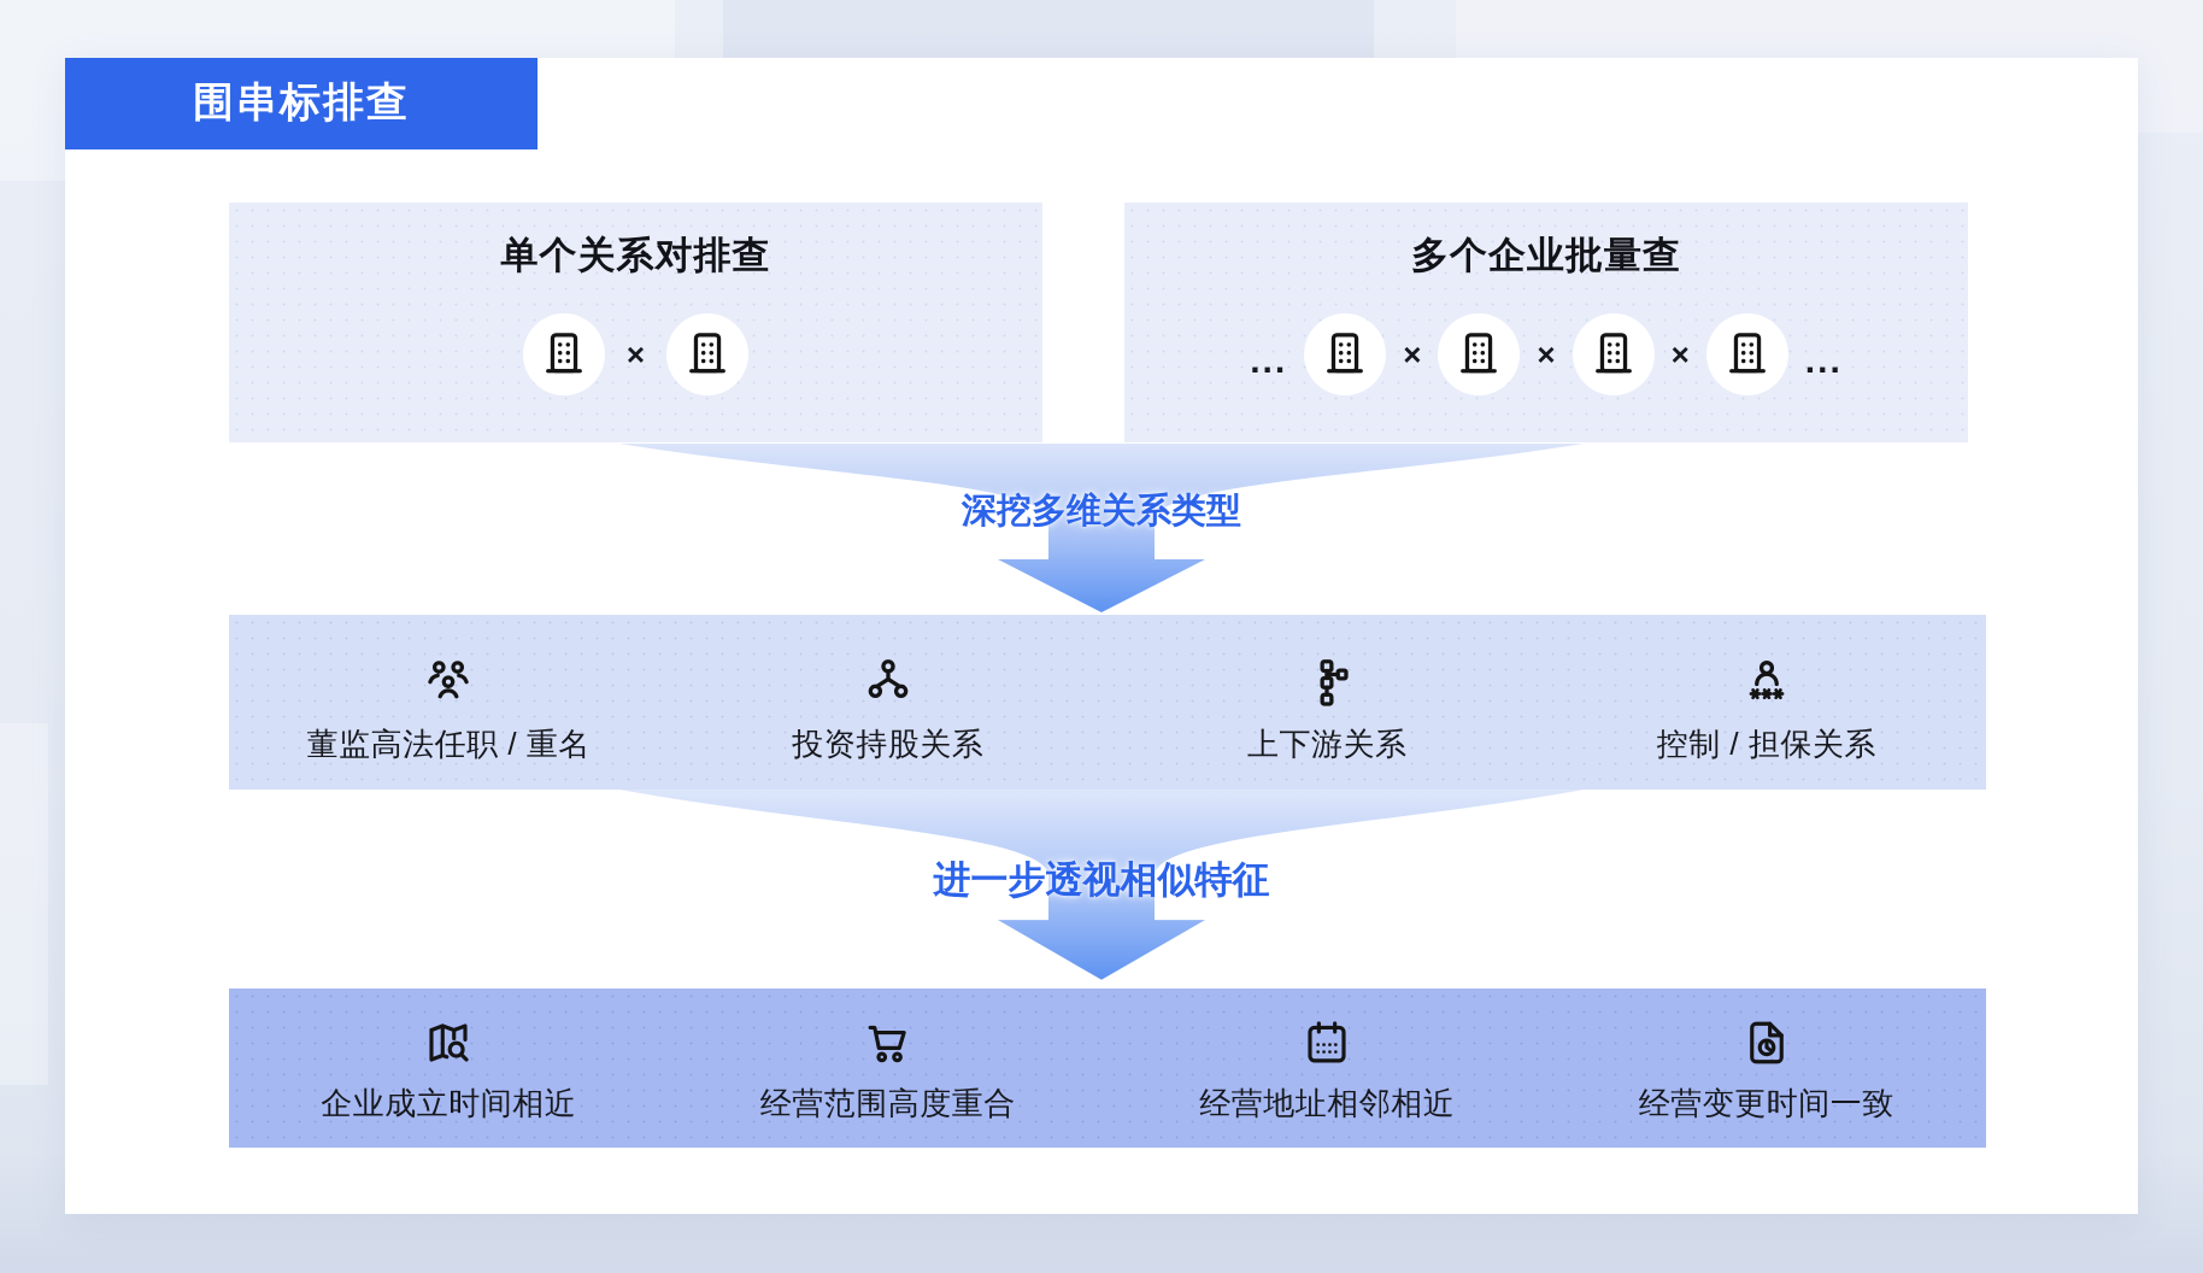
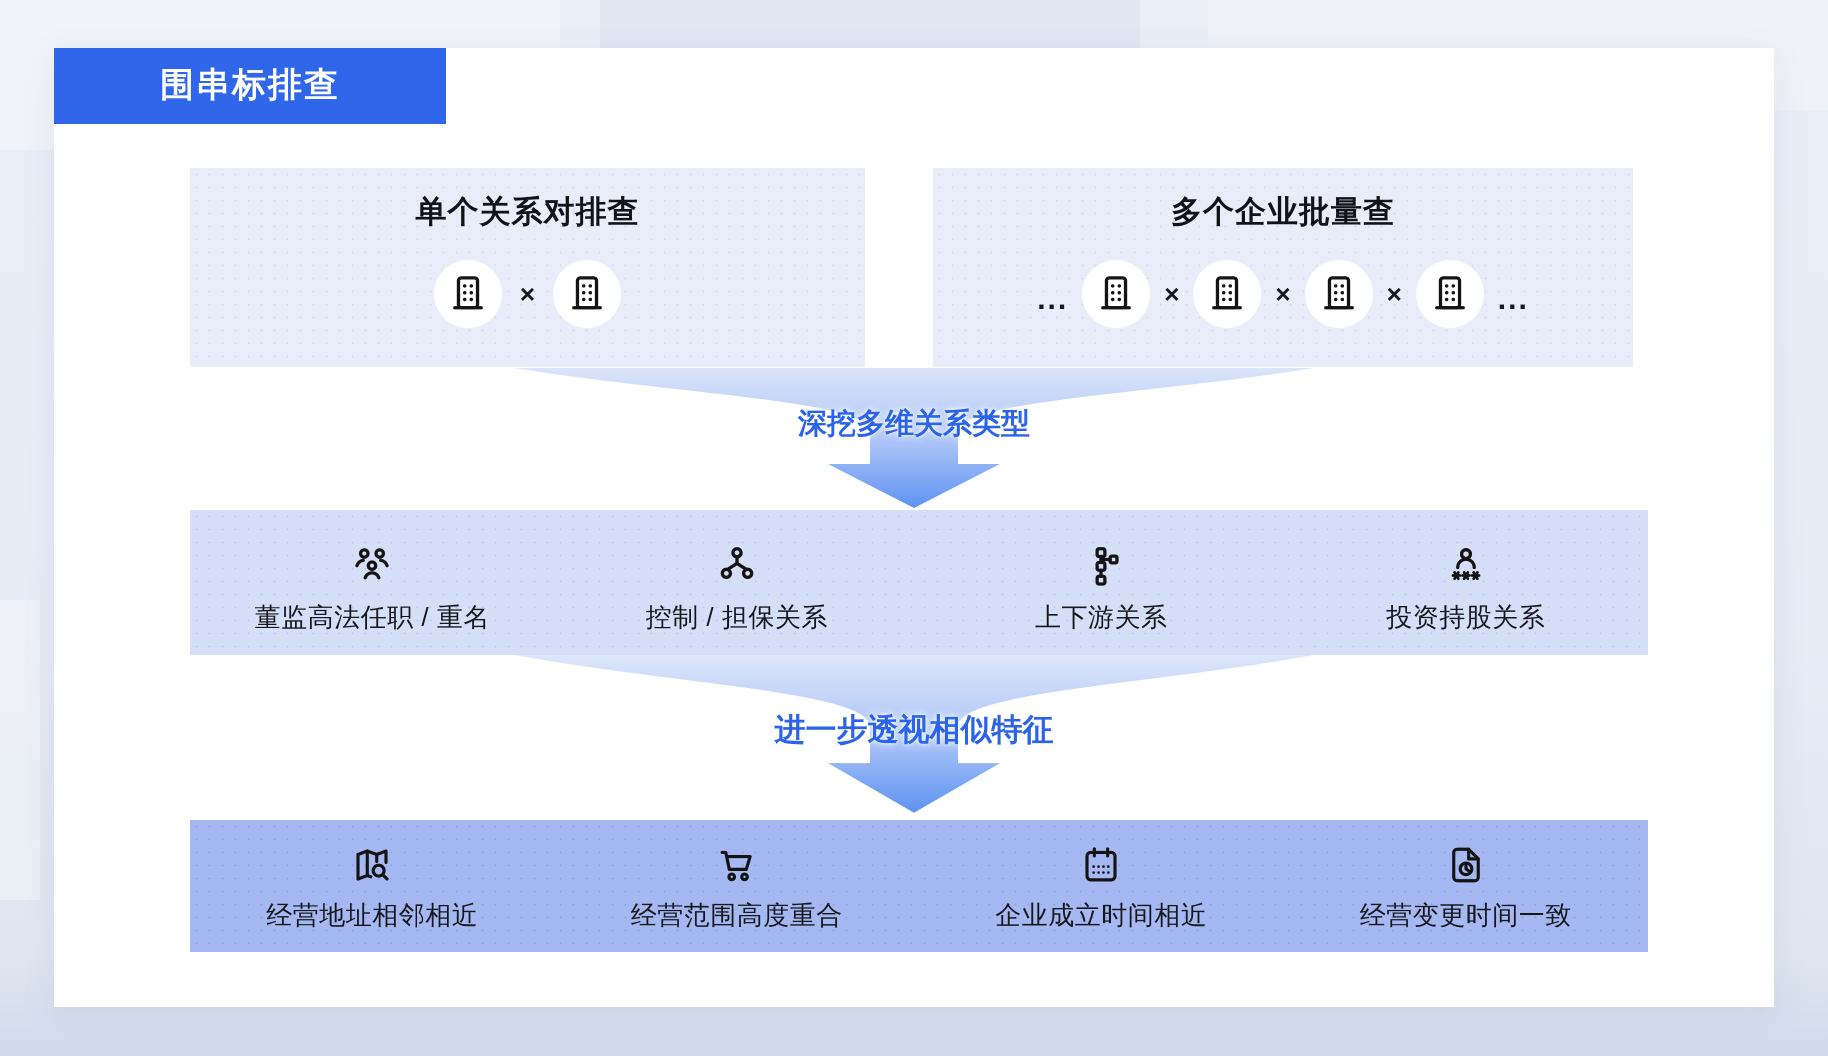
  围串标排查
  单个关系对排查
  ×
  多个企业批量查
  ...
  ×
  ×
  ×
  ...
  深挖多维关系类型
  董监高法任职 / 重名
- 投资持股关系
+ 控制 / 担保关系
  上下游关系
- 控制 / 担保关系
+ 投资持股关系
  进一步透视相似特征
- 企业成立时间相近
+ 经营地址相邻相近
  经营范围高度重合
- 经营地址相邻相近
+ 企业成立时间相近
  经营变更时间一致
